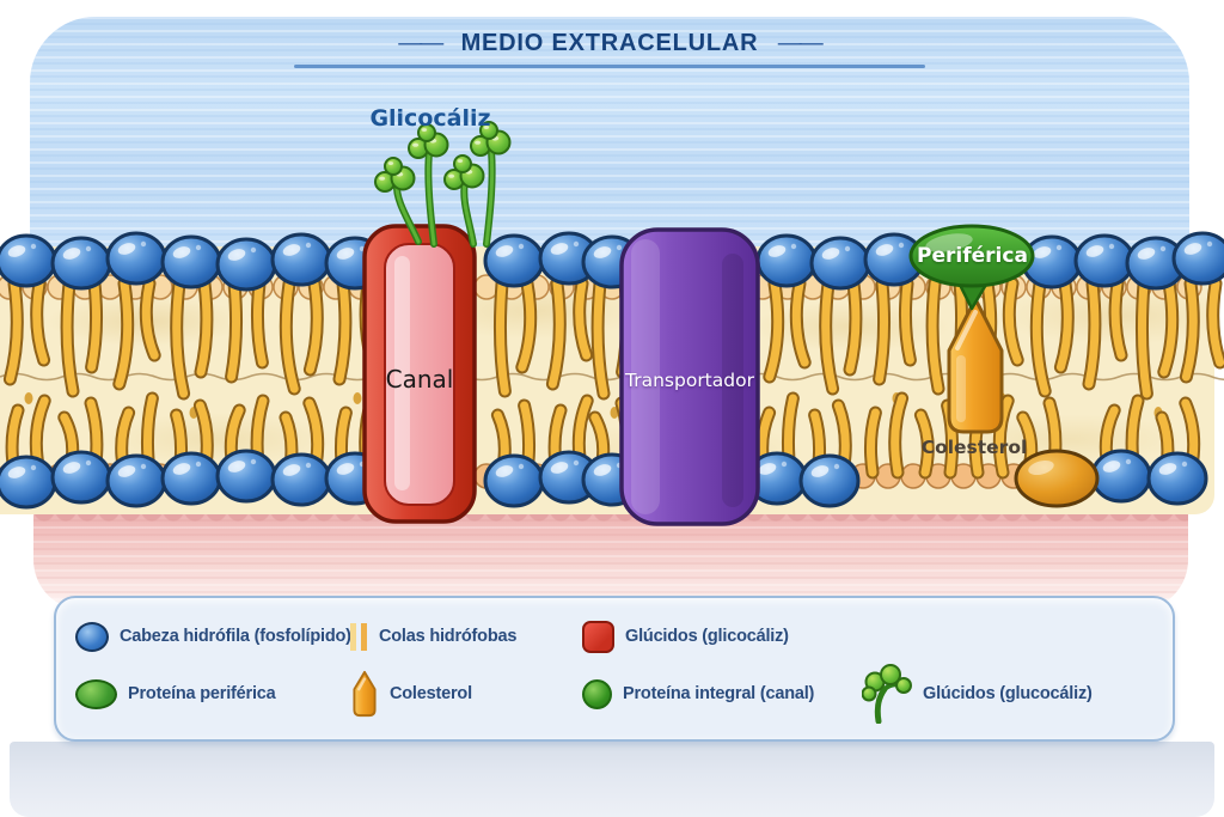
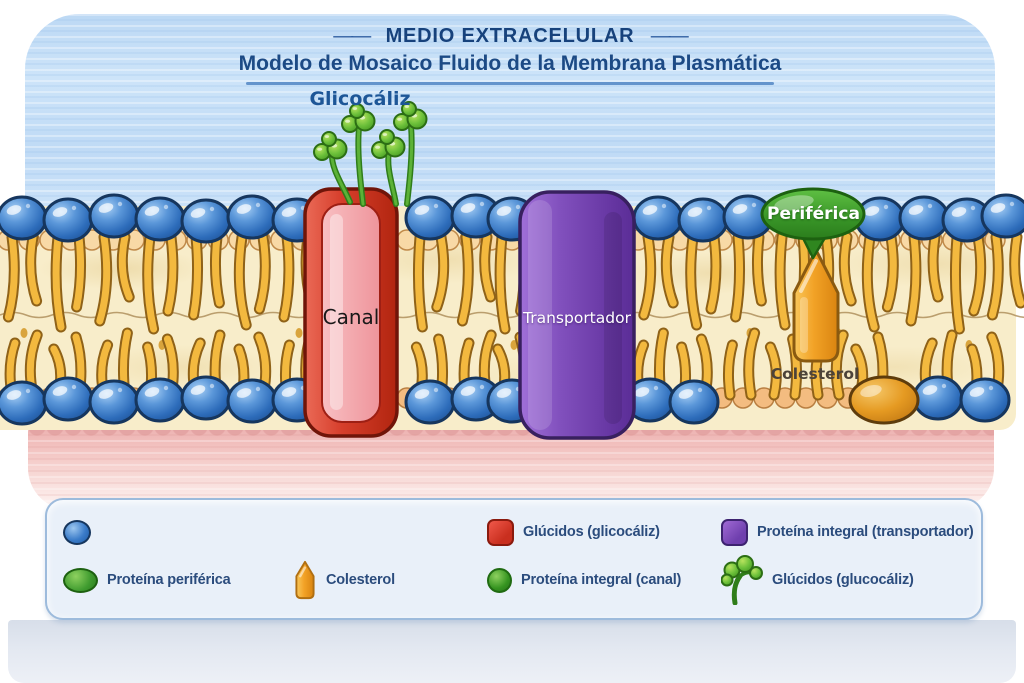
  —— MEDIO EXTRACELULAR ——
+ Modelo de Mosaico Fluido de la Membrana Plasmática
  Glicocáliz
  Canal
  Transportador
  Periférica
  Colesterol
- Cabeza hidrófila (fosfolípido)
- Colas hidrófobas
  Glúcidos (glicocáliz)
+ Proteína integral (transportador)
  Proteína periférica
  Colesterol
  Proteína integral (canal)
  Glúcidos (glucocáliz)
